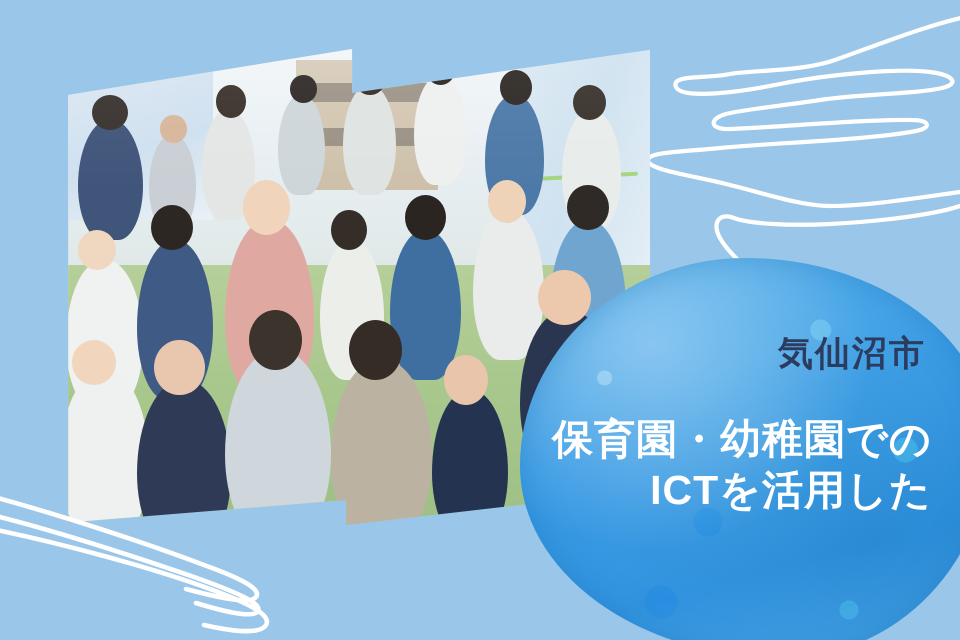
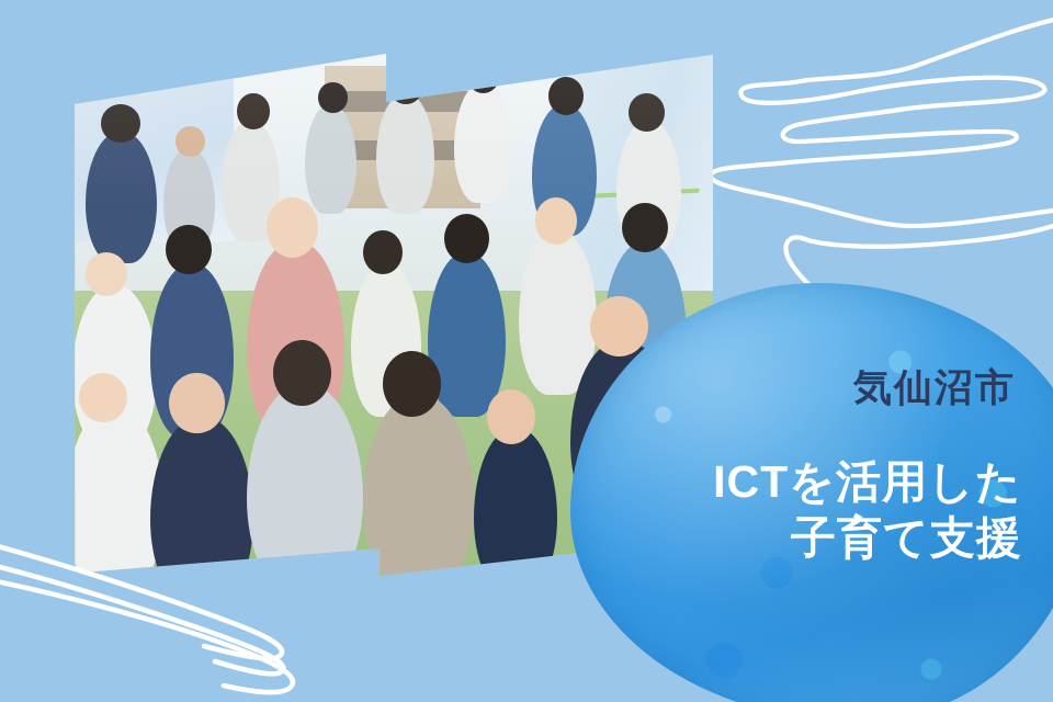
  気仙沼市
- 保育園・幼稚園での
  ICTを活用した
+ 子育て支援
